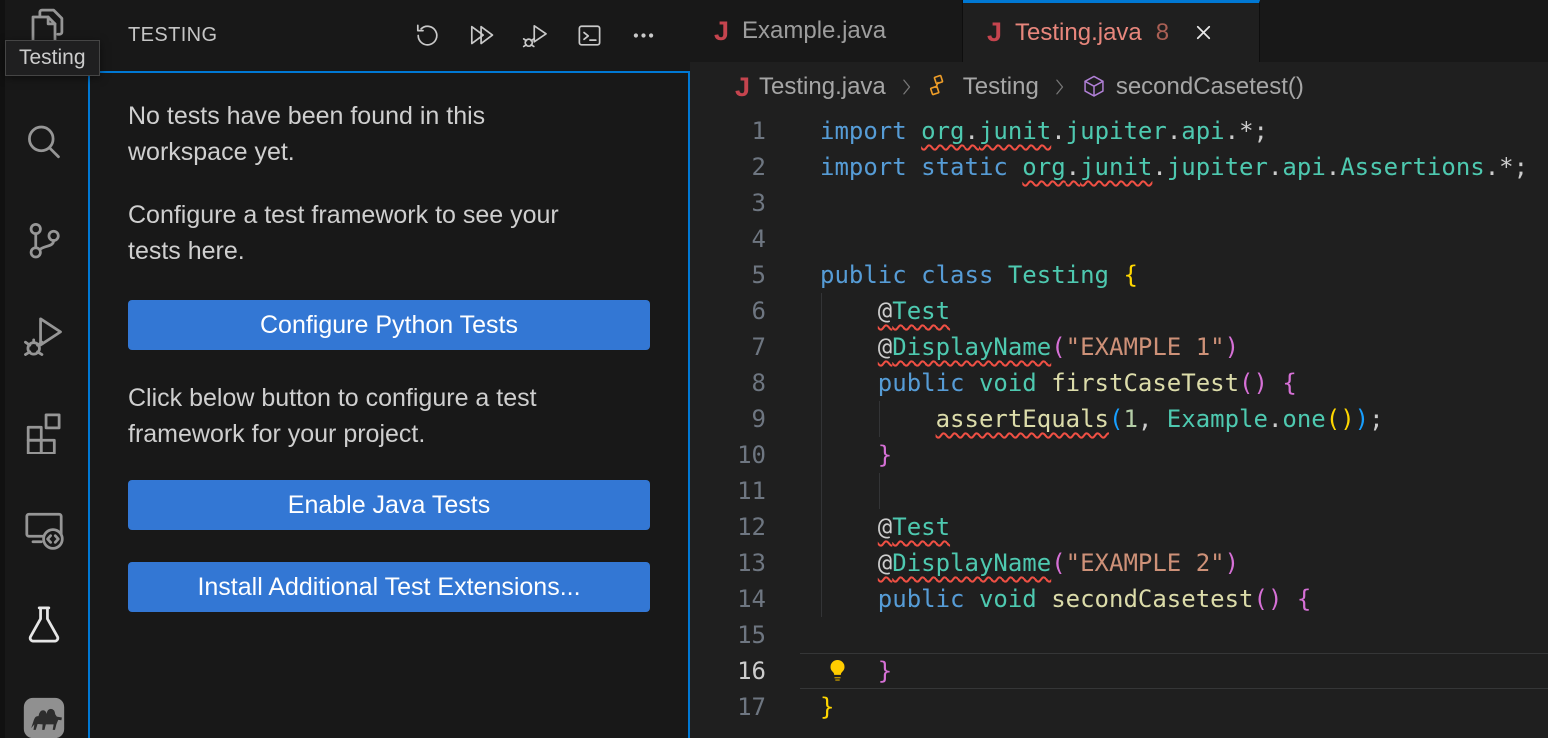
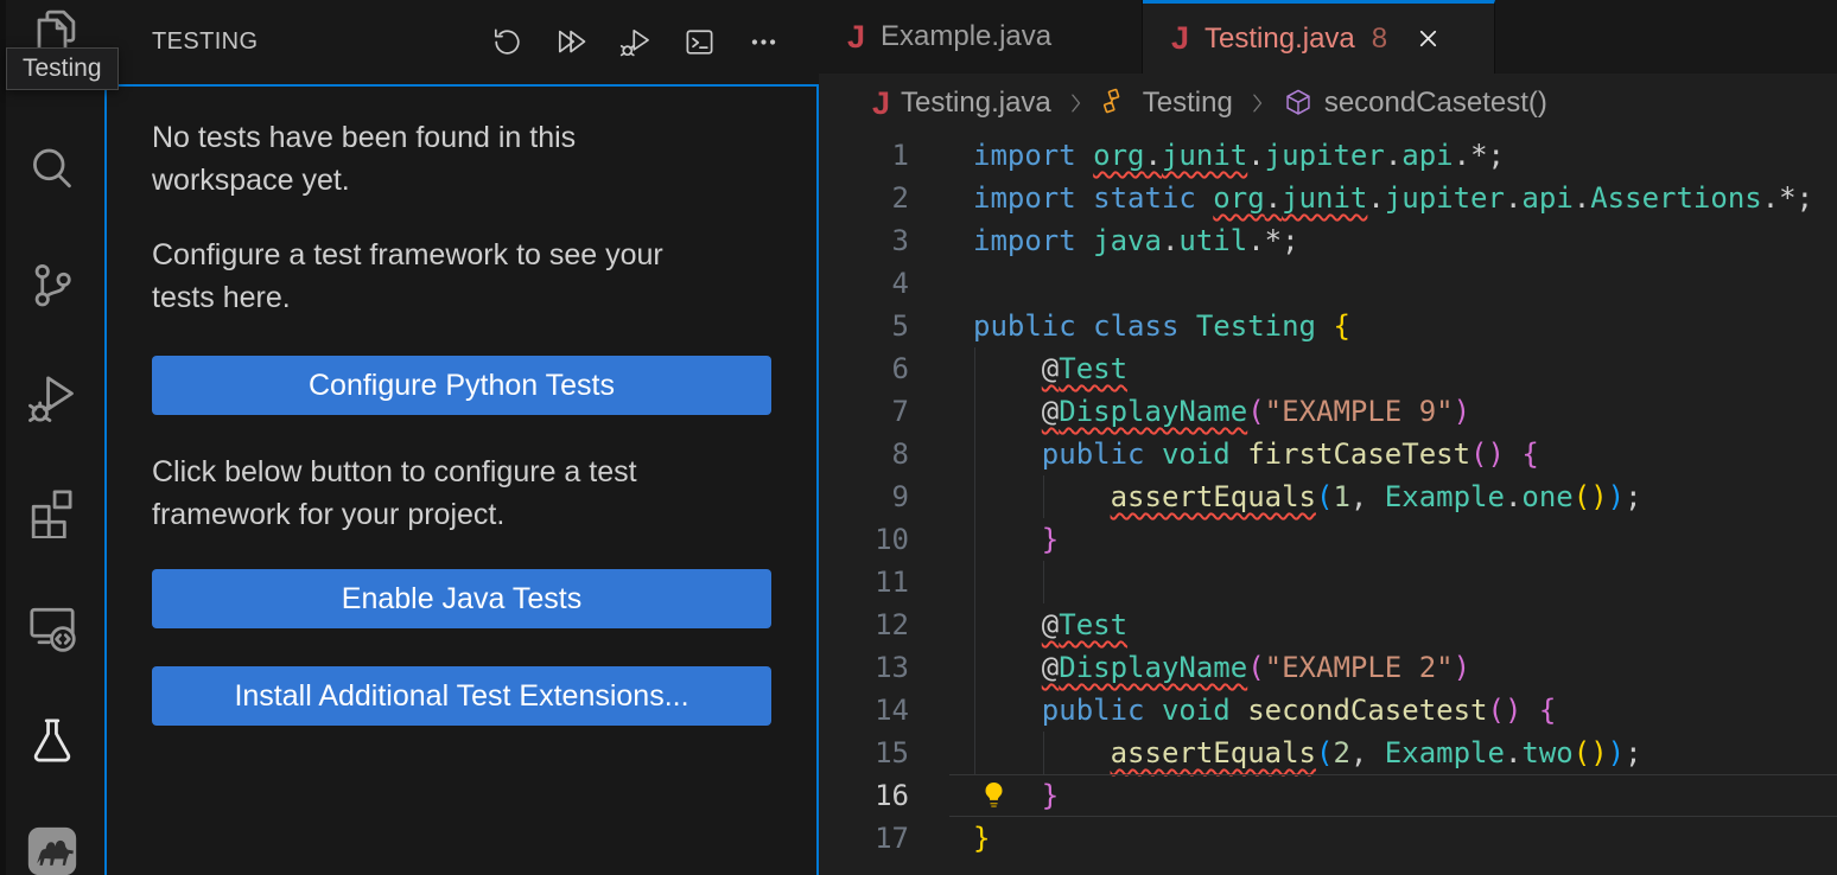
  TESTING
  No tests have been found in this
  workspace yet.
  Configure a test framework to see your
  tests here.
  Configure Python Tests
  Click below button to configure a test
  framework for your project.
  Enable Java Tests
  Install Additional Test Extensions...
  J
  Example.java
  J
  Testing.java
  8
  J
  Testing.java
  Testing
  secondCasetest()
  1
  import org.junit.jupiter.api.*;
  2
  import static org.junit.jupiter.api.Assertions.*;
  3
+ import java.util.*;
  4
  5
  public class Testing {
  6
  @Test
  7
- @DisplayName("EXAMPLE 1")
+ @DisplayName("EXAMPLE 9")
  8
  public void firstCaseTest() {
  9
  assertEquals(1, Example.one());
  10
  }
  11
  12
  @Test
  13
  @DisplayName("EXAMPLE 2")
  14
  public void secondCasetest() {
  15
+ assertEquals(2, Example.two());
  16
  }
  17
  }
  Testing
